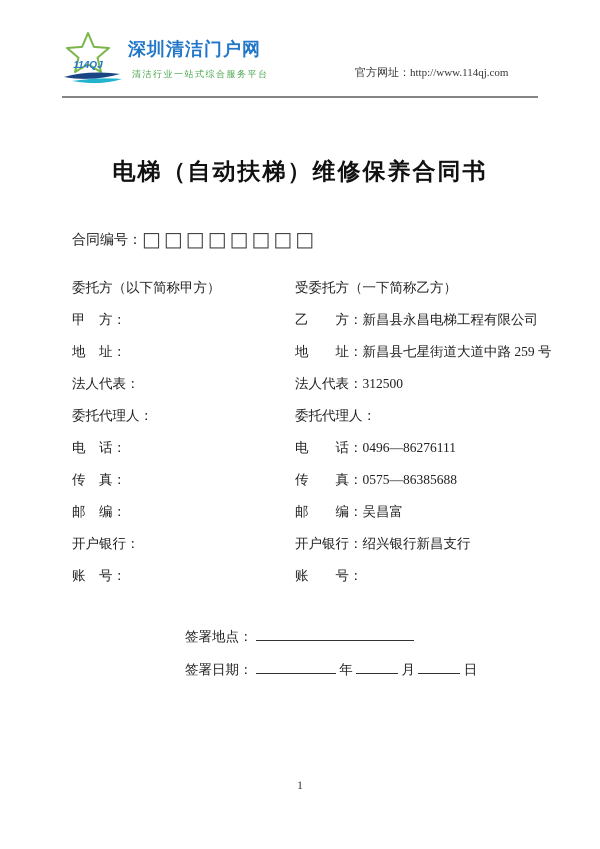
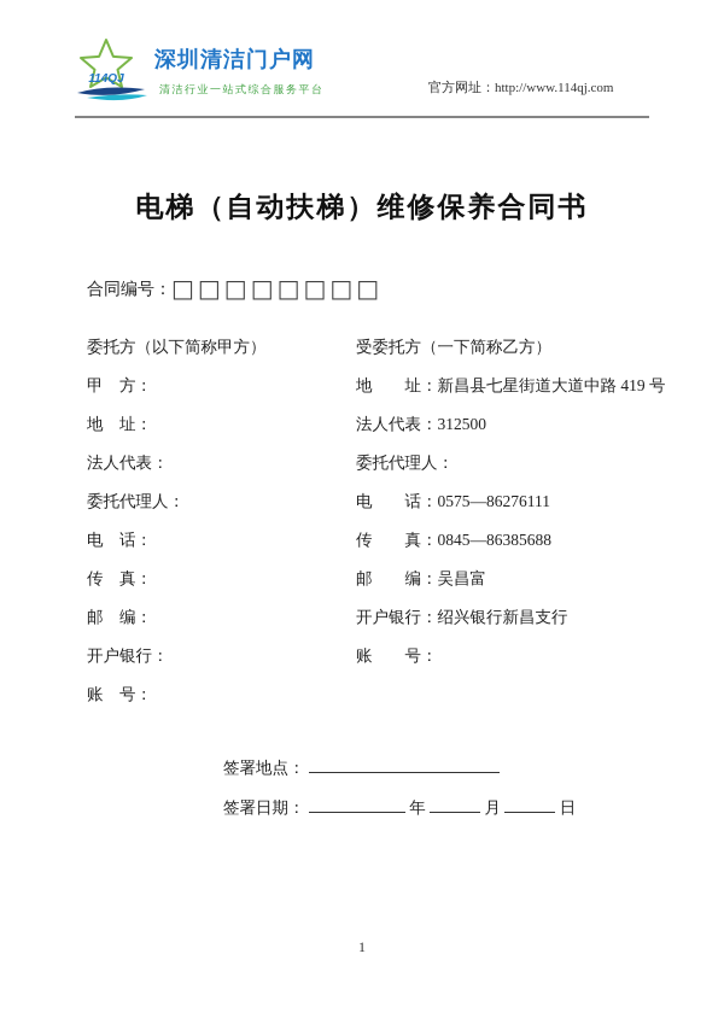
  114QJ
  深圳清洁门户网
  清洁行业一站式综合服务平台
  官方网址：http://www.114qj.com
  电梯（自动扶梯）维修保养合同书
  合同编号：□□□□□□□□
  委托方（以下简称甲方）
  甲 方：
  地 址：
  法人代表：
  委托代理人：
  电 话：
  传 真：
  邮 编：
  开户银行：
  账 号：
  受委托方（一下简称乙方）
- 乙 方：新昌县永昌电梯工程有限公司
- 地 址：新昌县七星街道大道中路 259 号
+ 地 址：新昌县七星街道大道中路 419 号
  法人代表：312500
  委托代理人：
- 电 话：0496—86276111
+ 电 话：0575—86276111
- 传 真：0575—86385688
+ 传 真：0845—86385688
  邮 编：吴昌富
  开户银行：绍兴银行新昌支行
  账 号：
  签署地点：
  签署日期： 年 月 日
  1
